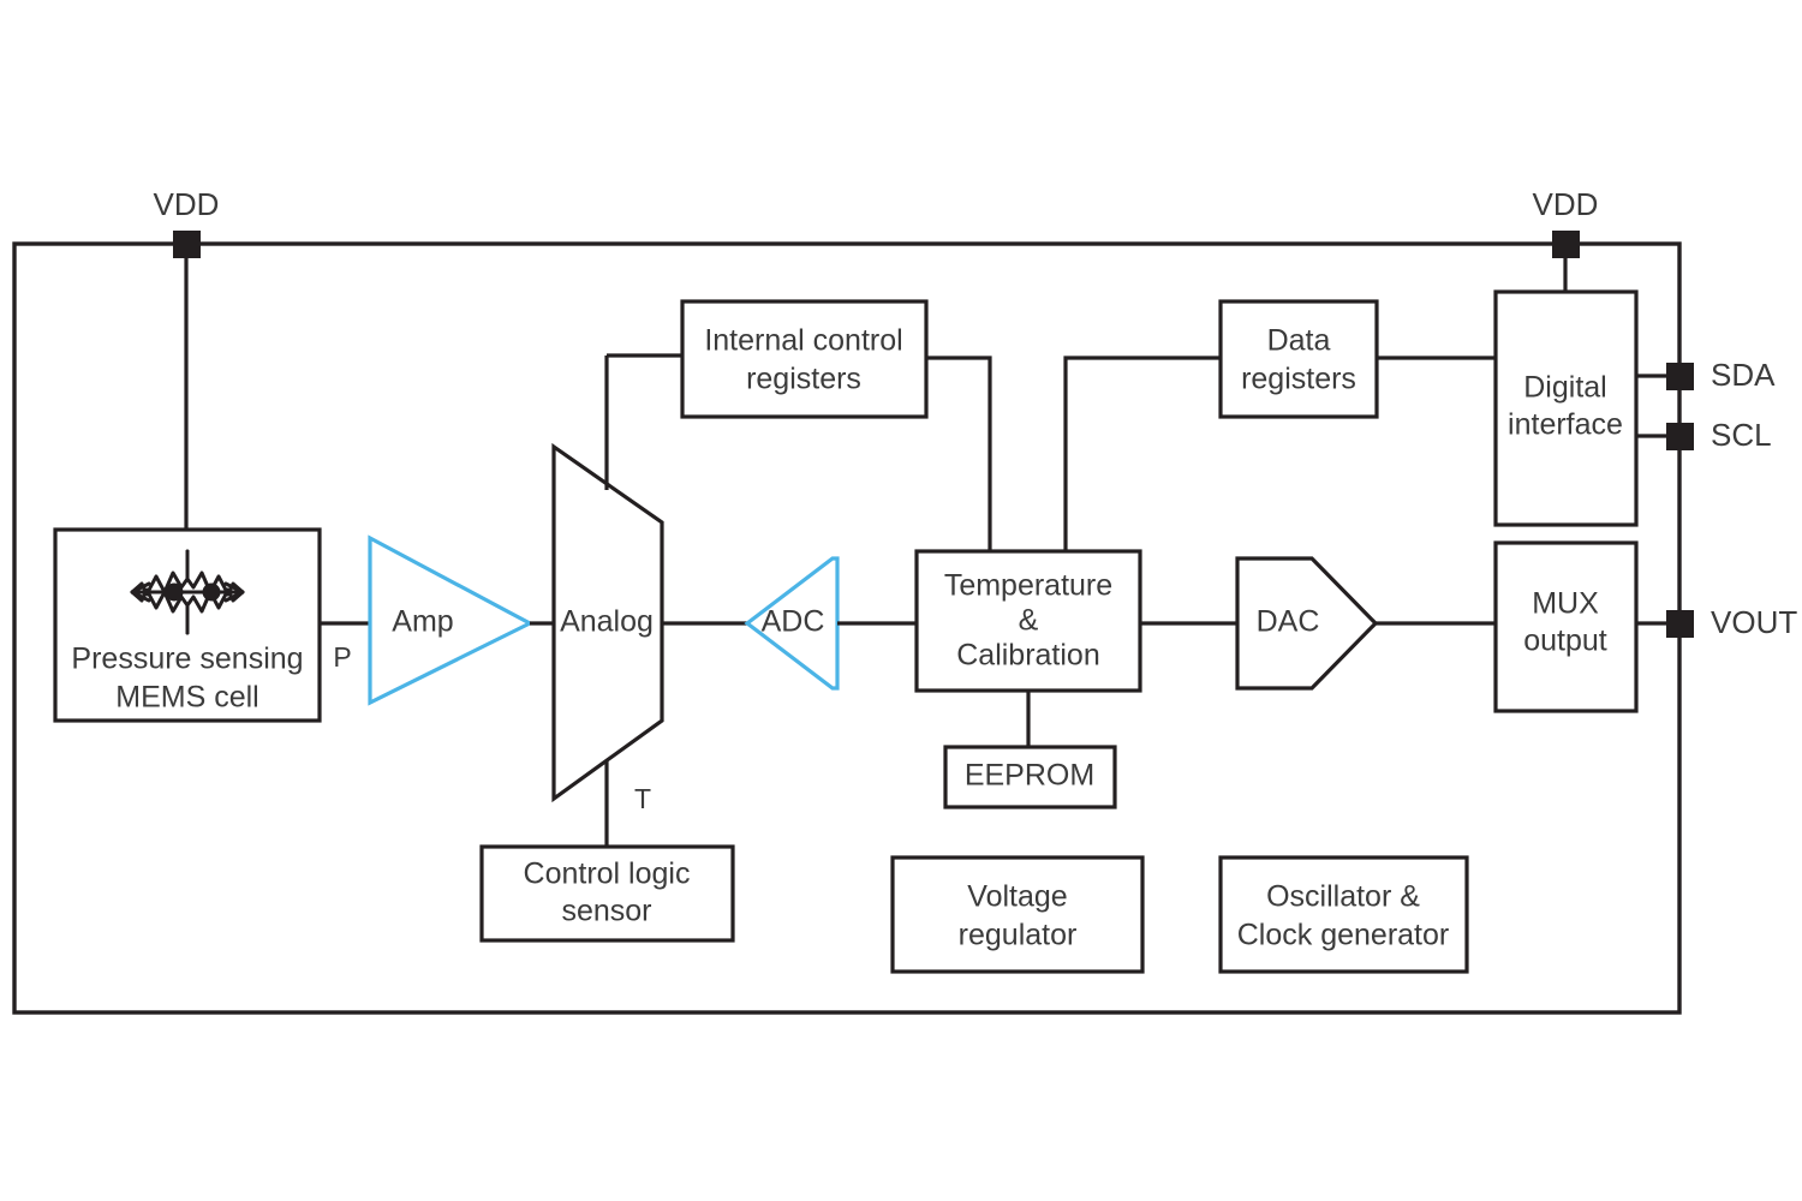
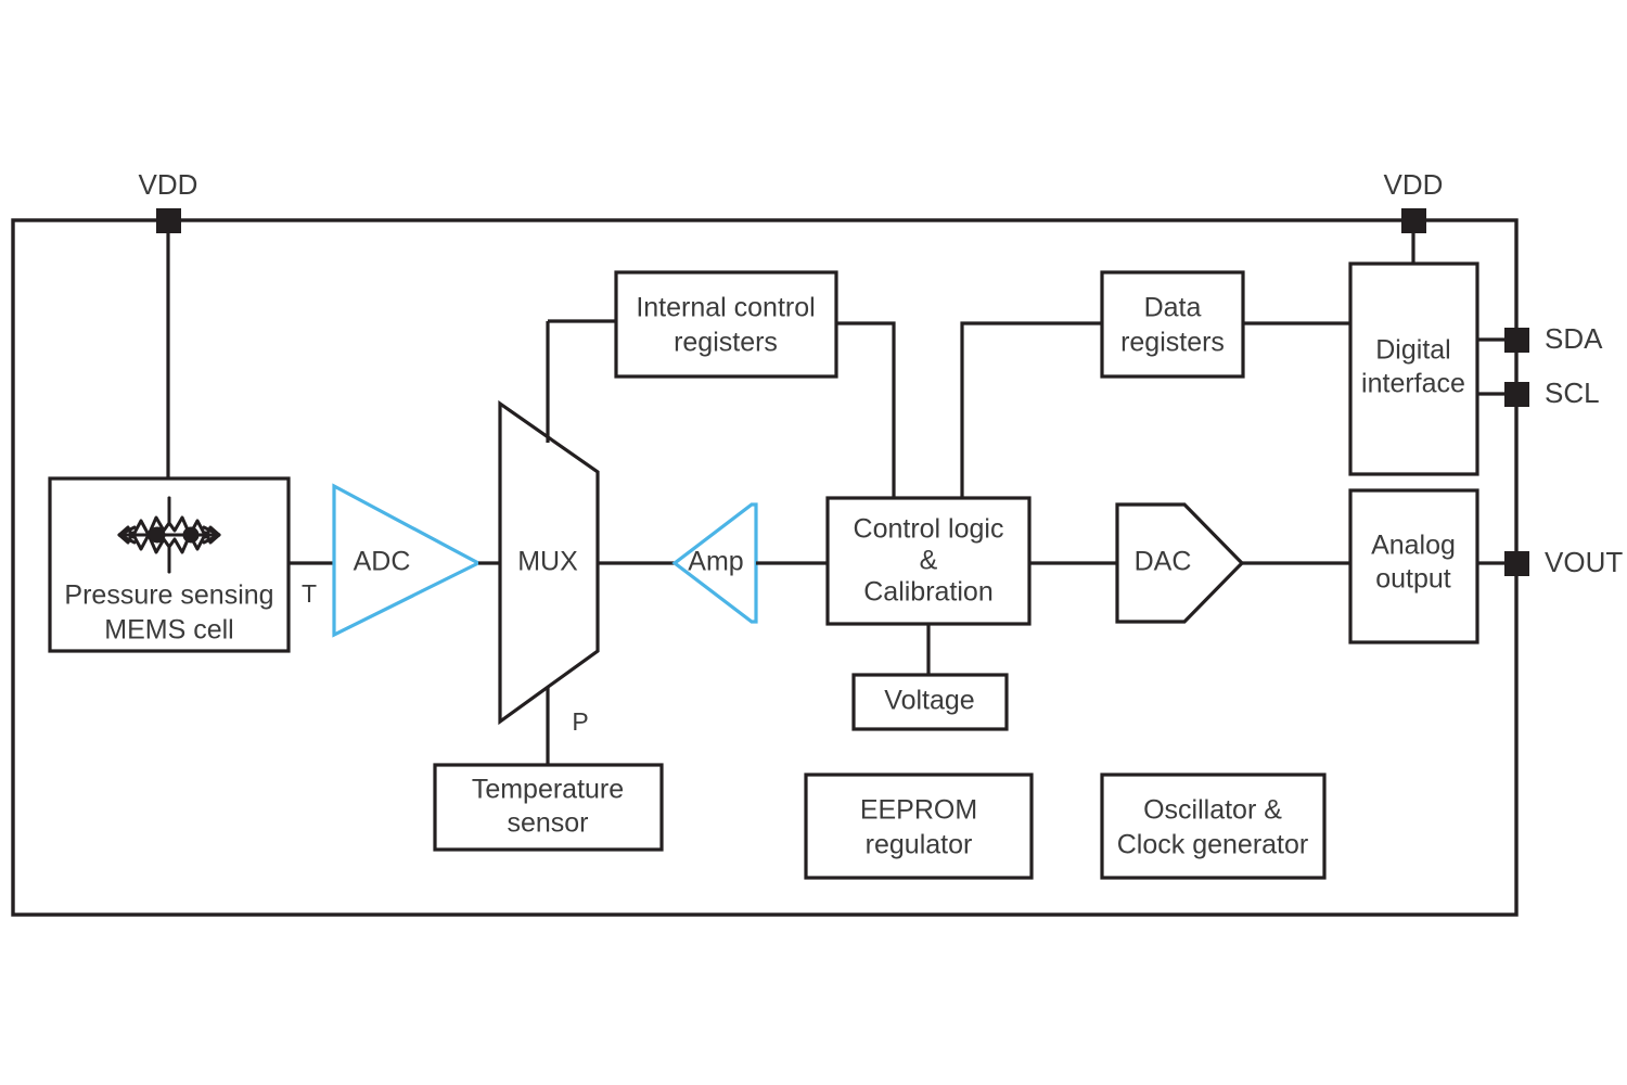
  VDD
  VDD
  Pressure sensing
  MEMS cell
- P
+ T
- Amp
+ ADC
- Analog
+ MUX
- T
+ P
- Control logic
+ Temperature
  sensor
- ADC
+ Amp
  Internal control
  registers
  Data
  registers
- Temperature
+ Control logic
  &
  Calibration
- EEPROM
+ Voltage
  DAC
  Digital
  interface
  SDA
  SCL
- MUX
+ Analog
  output
  VOUT
- Voltage
+ EEPROM
  regulator
  Oscillator &
  Clock generator
